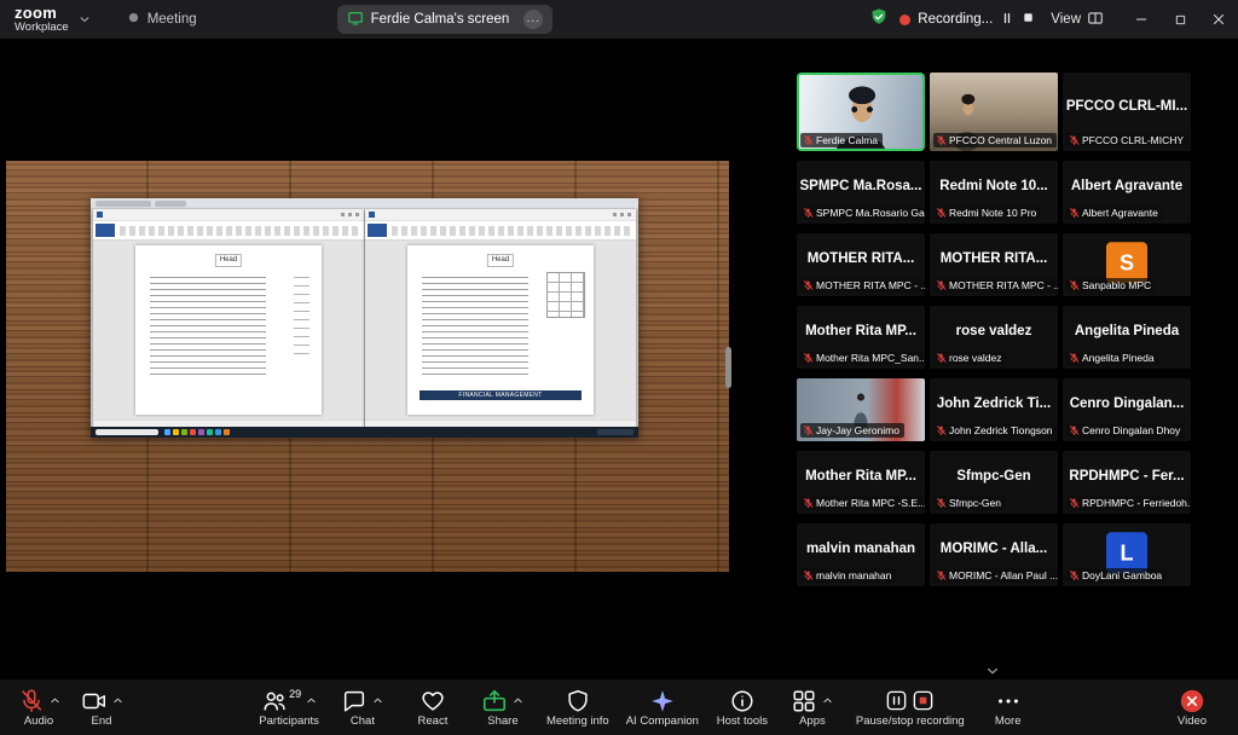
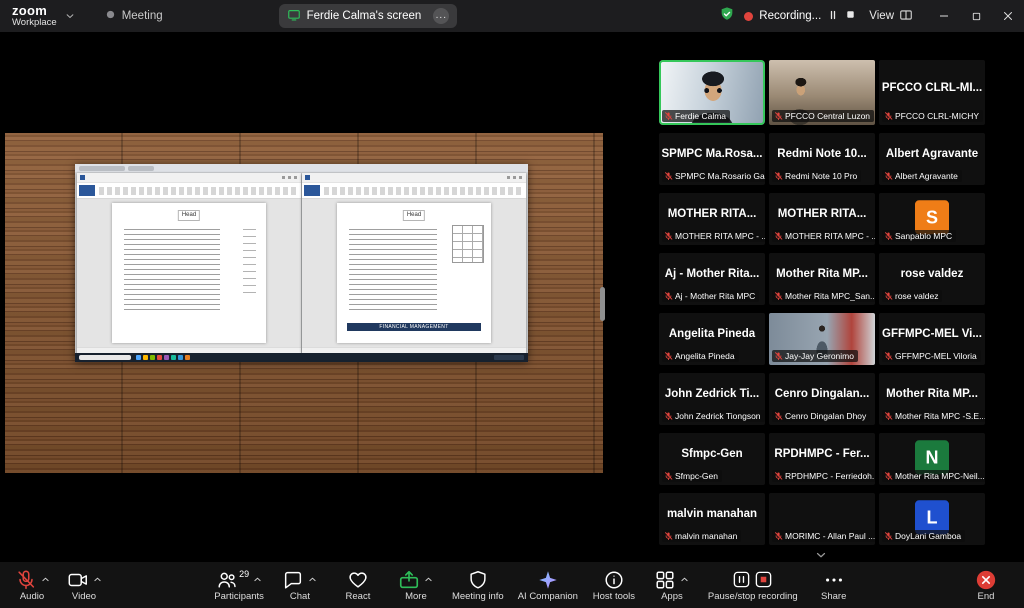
  zoom
  Workplace
  Meeting
  Ferdie Calma's screen
  ...
  Recording...
  View
  Ferdie Calma
  PFCCO Central Luzon
  PFCCO CLRL-MI...
  PFCCO CLRL-MICHY
  SPMPC Ma.Rosa...
  SPMPC Ma.Rosario Ga
  Redmi Note 10...
  Redmi Note 10 Pro
  Albert Agravante
  Albert Agravante
  MOTHER RITA...
  MOTHER RITA MPC - ..
  MOTHER RITA...
  MOTHER RITA MPC - ..
  S
  Sanpablo MPC
+ Aj - Mother Rita...
+ Aj - Mother Rita MPC
  Mother Rita MP...
  Mother Rita MPC_San..
  rose valdez
  rose valdez
  Angelita Pineda
  Angelita Pineda
  Jay-Jay Geronimo
+ GFFMPC-MEL Vi...
+ GFFMPC-MEL Viloria
  John Zedrick Ti...
  John Zedrick Tiongson
  Cenro Dingalan...
  Cenro Dingalan Dhoy
  Mother Rita MP...
  Mother Rita MPC -S.E...
  Sfmpc-Gen
  Sfmpc-Gen
  RPDHMPC - Fer...
  RPDHMPC - Ferriedoh.
+ N
+ Mother Rita MPC-Neil...
  malvin manahan
  malvin manahan
- MORIMC - Alla...
  MORIMC - Allan Paul ...
  L
  DoyLani Gamboa
  Audio
- End
+ Video
  29
  Participants
  Chat
  React
- Share
+ More
  Meeting info
  AI Companion
  Host tools
  Apps
  Pause/stop recording
- More
+ Share
- Video
+ End
